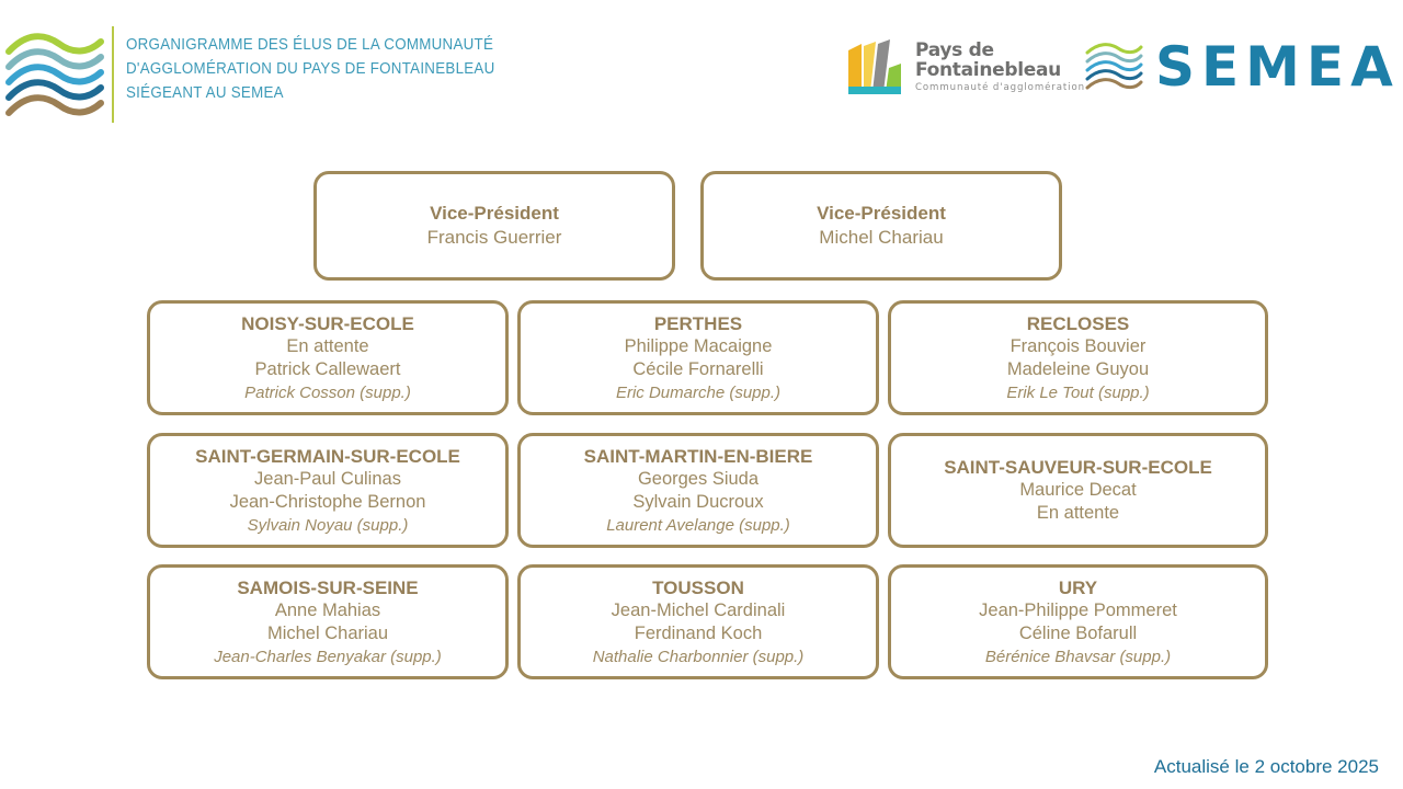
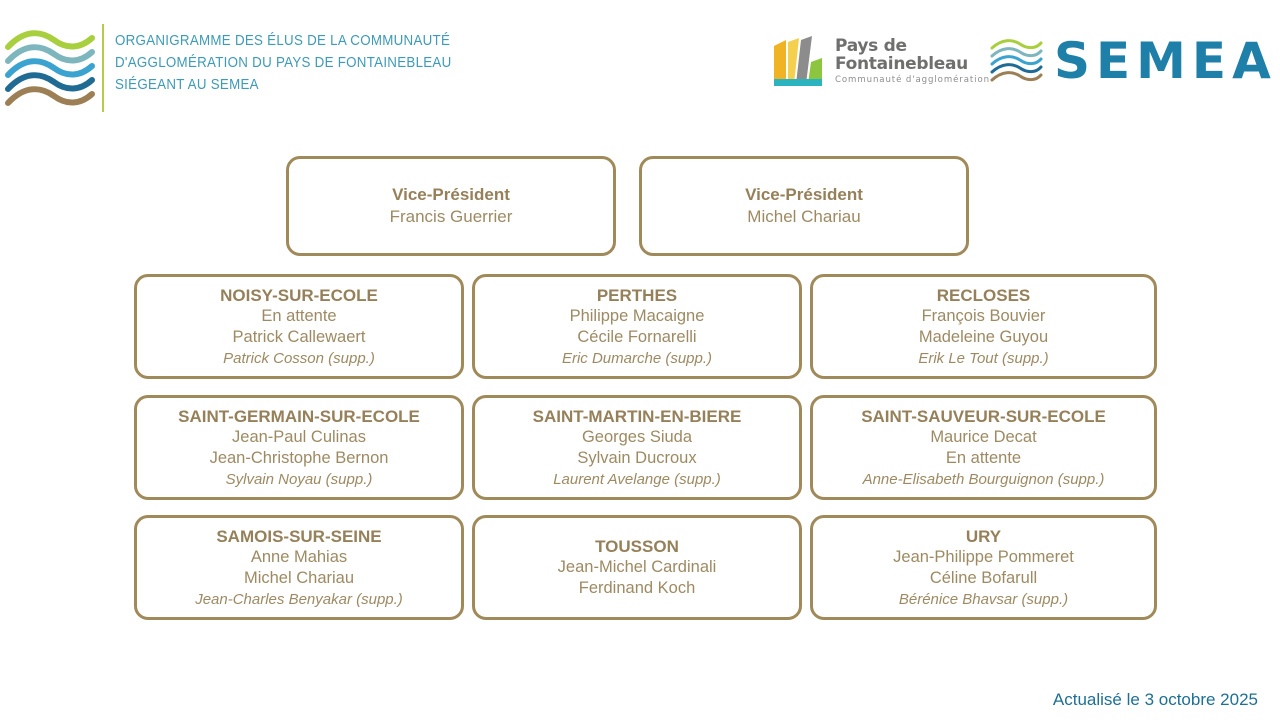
  ORGANIGRAMME DES ÉLUS DE LA COMMUNAUTÉ
  D'AGGLOMÉRATION DU PAYS DE FONTAINEBLEAU
  SIÉGEANT AU SEMEA
  Pays de
  Fontainebleau
  Communauté d'agglomération
  SEMEA
  Vice-Président
  Francis Guerrier
  Vice-Président
  Michel Chariau
  NOISY-SUR-ECOLE
  En attente
  Patrick Callewaert
  Patrick Cosson (supp.)
  PERTHES
  Philippe Macaigne
  Cécile Fornarelli
  Eric Dumarche (supp.)
  RECLOSES
  François Bouvier
  Madeleine Guyou
  Erik Le Tout (supp.)
  SAINT-GERMAIN-SUR-ECOLE
  Jean-Paul Culinas
  Jean-Christophe Bernon
  Sylvain Noyau (supp.)
  SAINT-MARTIN-EN-BIERE
  Georges Siuda
  Sylvain Ducroux
  Laurent Avelange (supp.)
  SAINT-SAUVEUR-SUR-ECOLE
  Maurice Decat
  En attente
+ Anne-Elisabeth Bourguignon (supp.)
  SAMOIS-SUR-SEINE
  Anne Mahias
  Michel Chariau
  Jean-Charles Benyakar (supp.)
  TOUSSON
  Jean-Michel Cardinali
  Ferdinand Koch
- Nathalie Charbonnier (supp.)
  URY
  Jean-Philippe Pommeret
  Céline Bofarull
  Bérénice Bhavsar (supp.)
- Actualisé le 2 octobre 2025
+ Actualisé le 3 octobre 2025
